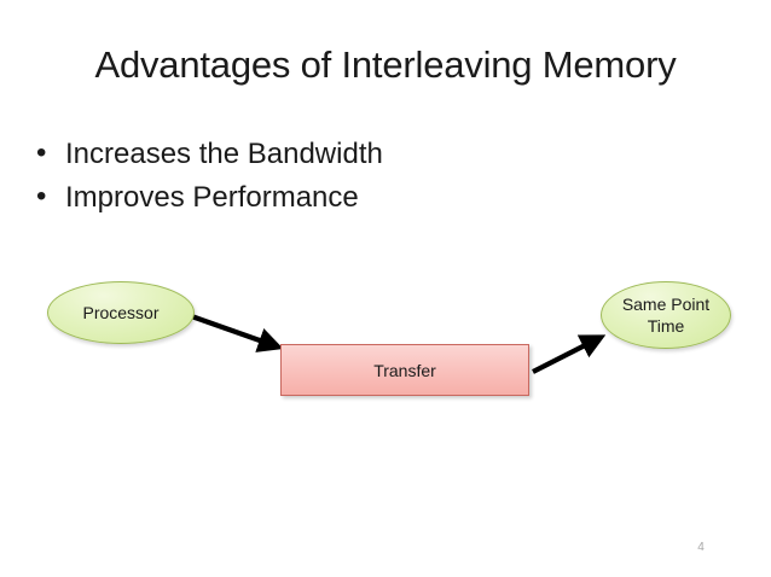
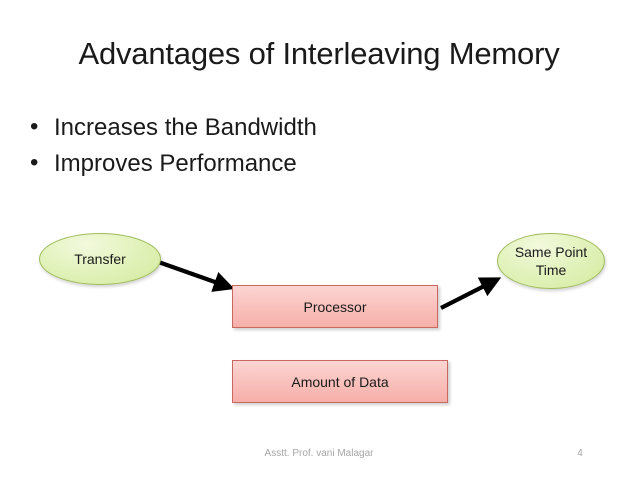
  Advantages of Interleaving Memory
  •
  Increases the Bandwidth
  •
  Improves Performance
- Processor
+ Transfer
  Same Point Time
- Transfer
+ Processor
+ Amount of Data
+ Asstt. Prof. vani Malagar
  4
